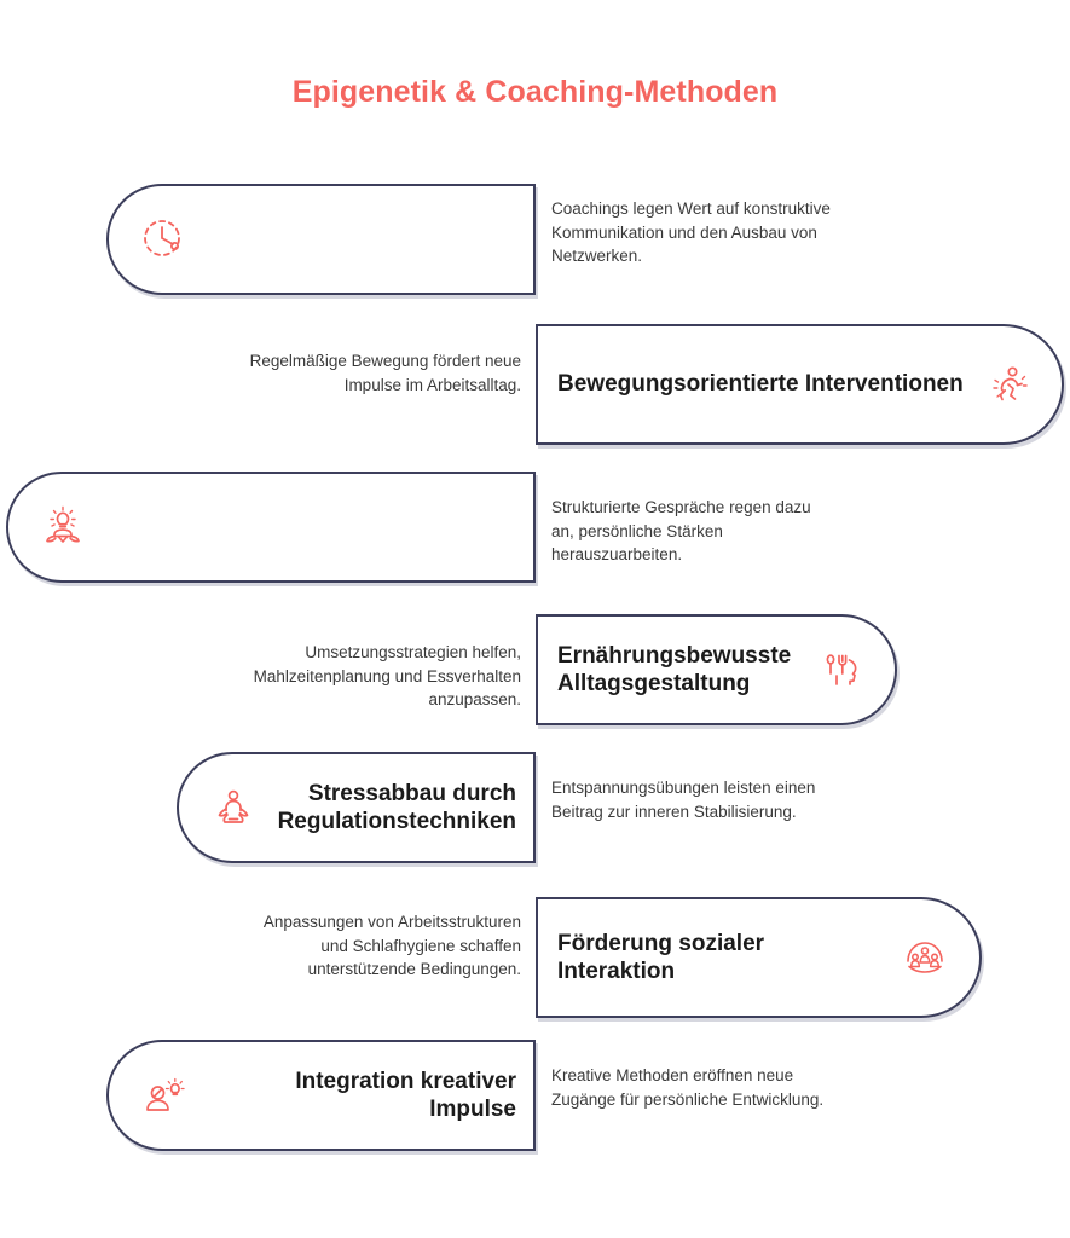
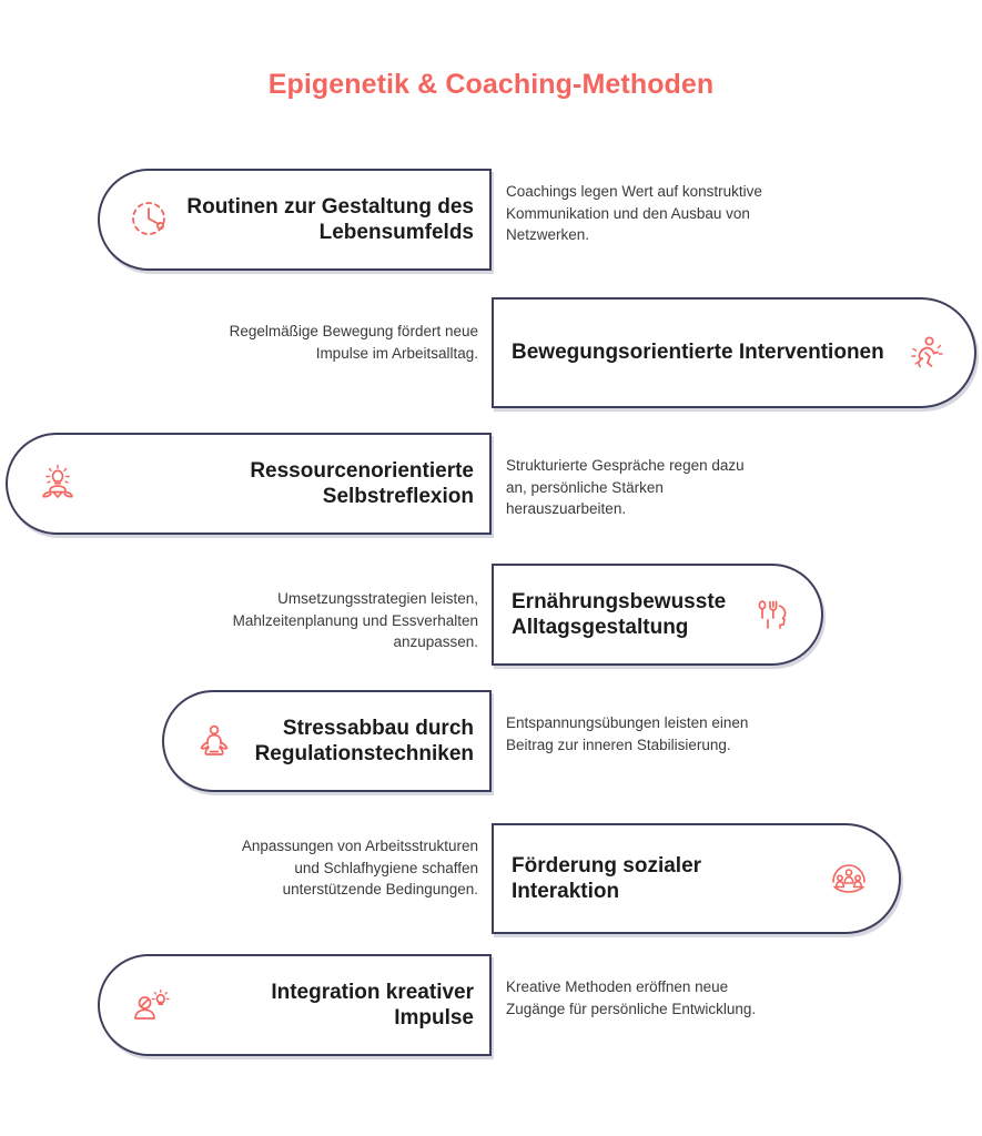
  Epigenetik & Coaching-Methoden
+ Routinen zur Gestaltung des Lebensumfelds
  Coachings legen Wert auf konstruktive Kommunikation und den Ausbau von Netzwerken.
  Bewegungsorientierte Interventionen
  Regelmäßige Bewegung fördert neue Impulse im Arbeitsalltag.
+ Ressourcenorientierte Selbstreflexion
  Strukturierte Gespräche regen dazu an, persönliche Stärken herauszuarbeiten.
  Ernährungsbewusste Alltagsgestaltung
- Umsetzungsstrategien helfen, Mahlzeitenplanung und Essverhalten anzupassen.
+ Umsetzungsstrategien leisten, Mahlzeitenplanung und Essverhalten anzupassen.
  Stressabbau durch Regulationstechniken
  Entspannungsübungen leisten einen Beitrag zur inneren Stabilisierung.
  Förderung sozialer Interaktion
  Anpassungen von Arbeitsstrukturen und Schlafhygiene schaffen unterstützende Bedingungen.
  Integration kreativer Impulse
  Kreative Methoden eröffnen neue Zugänge für persönliche Entwicklung.
